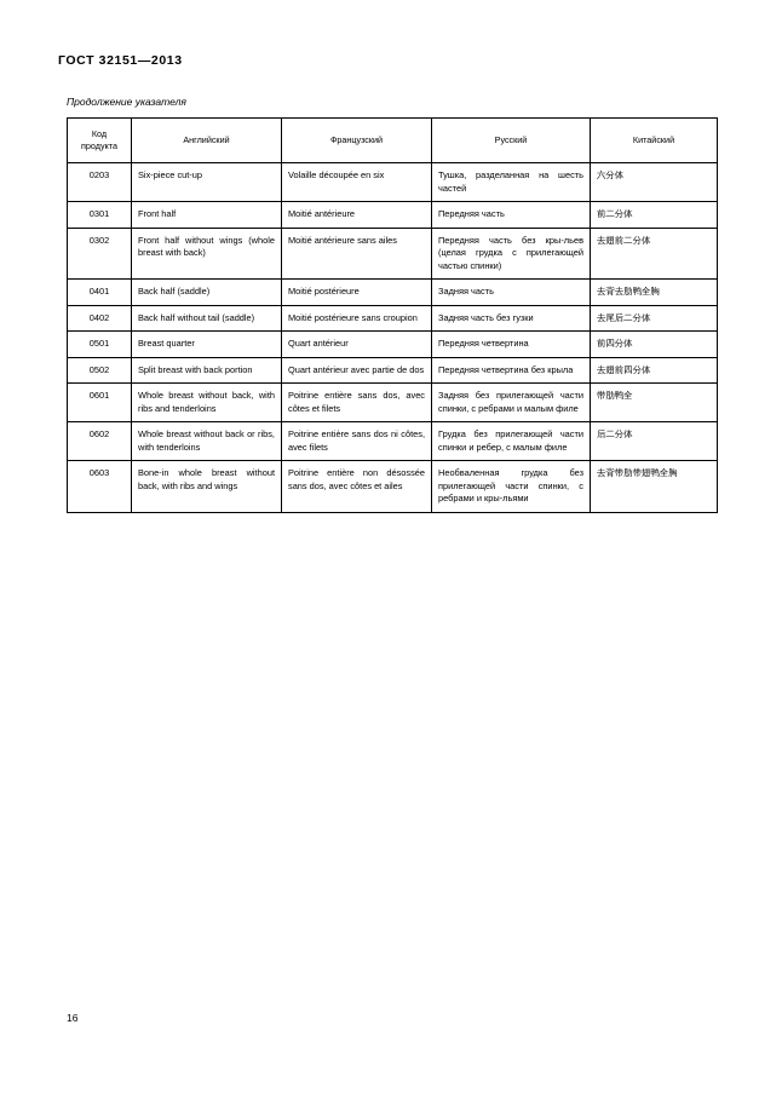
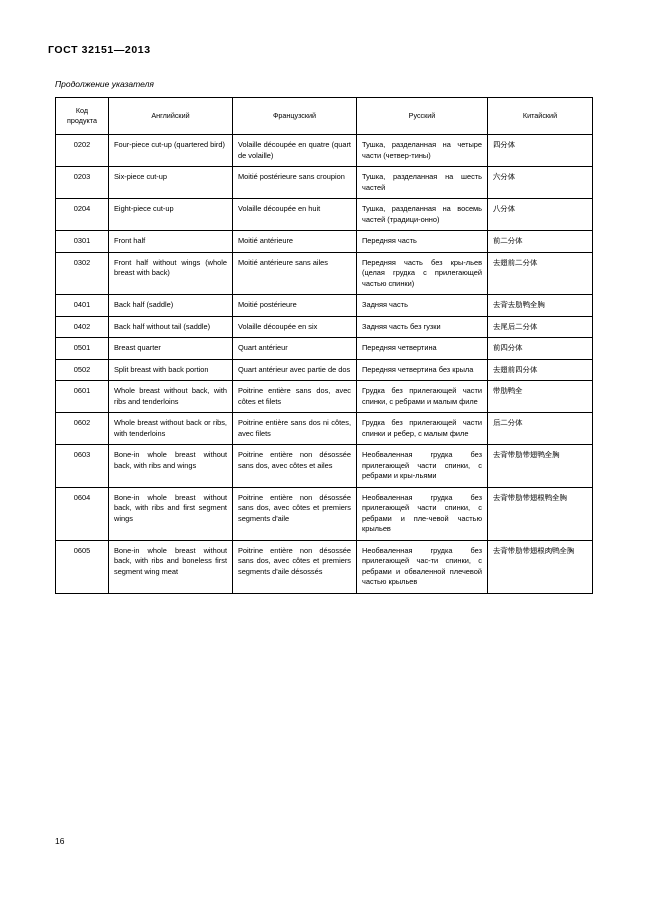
  ГОСТ 32151—2013
  Продолжение указателя
  Код продукта	Английский	Французский	Русский	Китайский
+ 0202	Four-piece cut-up (quartered bird)	Volaille découpée en quatre (quart de volaille)	Тушка, разделанная на четыре части (четвер-тины)	四分体
- 0203	Six-piece cut-up	Volaille découpée en six	Тушка, разделанная на шесть частей	六分体
+ 0203	Six-piece cut-up	Moitié postérieure sans croupion	Тушка, разделанная на шесть частей	六分体
+ 0204	Eight-piece cut-up	Volaille découpée en huit	Тушка, разделанная на восемь частей (тради­ци-онно)	八分体
  0301	Front half	Moitié antérieure	Передняя часть	前二分体
  0302	Front half without wings (whole breast with back)	Moitié antérieure sans ailes	Передняя часть без кры-льев (целая грудка с прилегающей частью спинки)	去翅前二分体
  0401	Back half (saddle)	Moitié postérieure	Задняя часть	去背去肋鸭全胸
- 0402	Back half without tail (saddle)	Moitié postérieure sans croupion	Задняя часть без гузки	去尾后二分体
+ 0402	Back half without tail (saddle)	Volaille découpée en six	Задняя часть без гузки	去尾后二分体
  0501	Breast quarter	Quart antérieur	Передняя четвертина	前四分体
  0502	Split breast with back portion	Quart antérieur avec partie de dos	Передняя четвертина без крыла	去翅前四分体
- 0601	Whole breast without back, with ribs and tenderloins	Poitrine entière sans dos, avec côtes et filets	Задняя без прилегающей части спинки, с ребрами и малым филе	带肋鸭全
+ 0601	Whole breast without back, with ribs and tenderloins	Poitrine entière sans dos, avec côtes et filets	Грудка без прилегающей части спинки, с ребрами и малым филе	带肋鸭全
  0602	Whole breast without back or ribs, with tenderloins	Poitrine entière sans dos ni côtes, avec filets	Грудка без прилегающей части спинки и ребер, с малым филе	后二分体
  0603	Bone-in whole breast without back, with ribs and wings	Poitrine entière non désossée sans dos, avec côtes et ailes	Необваленная грудка без прилегающей части спинки, с ребрами и кры-льями	去背带肋带翅鸭全胸
+ 0604	Bone-in whole breast without back, with ribs and first segment wings	Poitrine entière non désossée sans dos, avec côtes et premiers segments d'aile	Необваленная грудка без прилегающей части спинки, с ребрами и пле-чевой частью крыльев	去背带肋带翅根鸭全胸
+ 0605	Bone-in whole breast without back, with ribs and boneless first segment wing meat	Poitrine entière non désossée sans dos, avec côtes et premiers segments d'aile désossés	Необваленная грудка без прилегающей час-ти спинки, с ребрами и обваленной плечевой частью крыльев	去背带肋带翅根肉鸭全胸
  16
